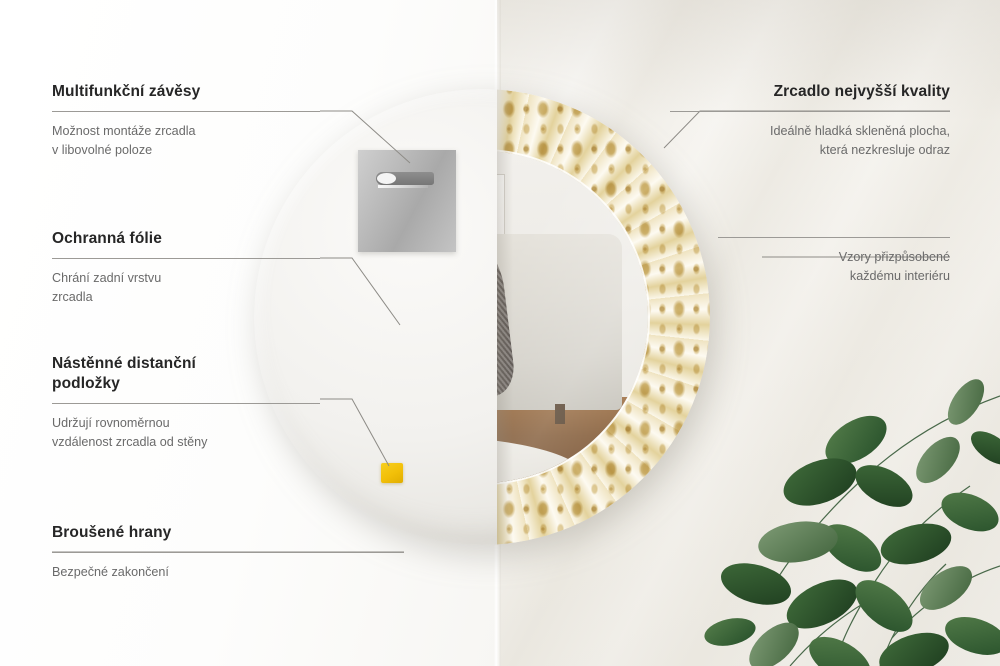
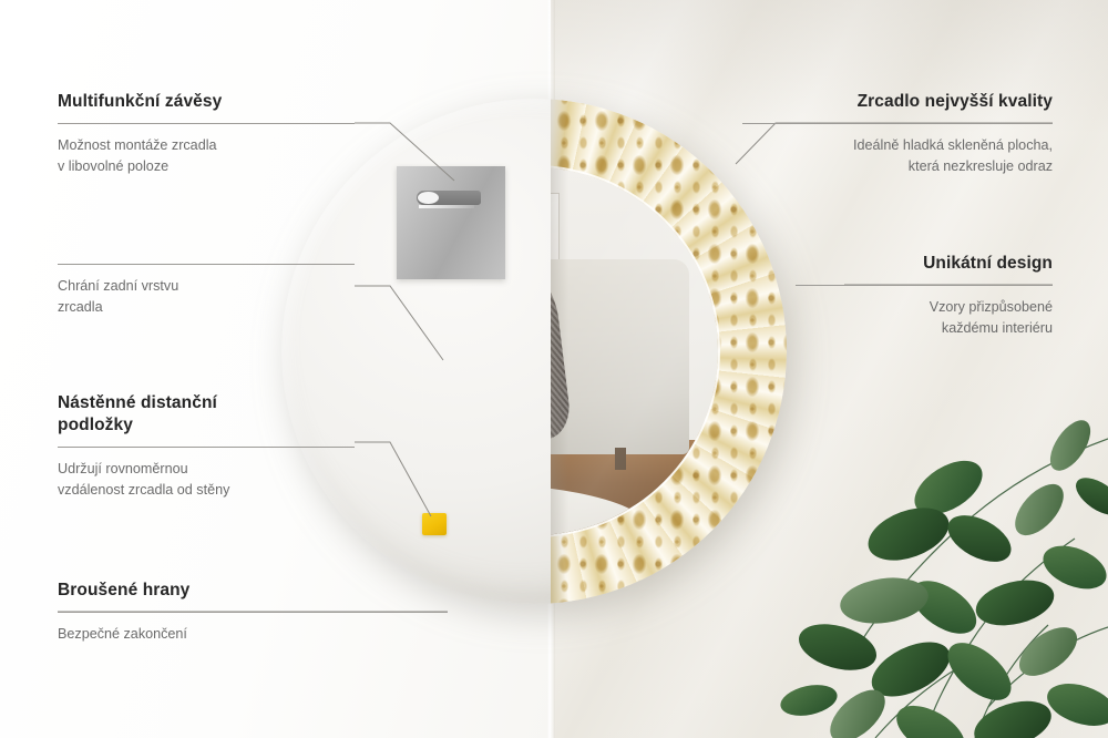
  Multifunkční závěsy
  Možnost montáže zrcadla
  v libovolné poloze
- Ochranná fólie
  Chrání zadní vrstvu
  zrcadla
  Nástěnné distanční
  podložky
  Udržují rovnoměrnou
  vzdálenost zrcadla od stěny
  Broušené hrany
  Bezpečné zakončení
  Zrcadlo nejvyšší kvality
  Ideálně hladká skleněná plocha,
  která nezkresluje odraz
+ Unikátní design
  Vzory přizpůsobené
  každému interiéru
